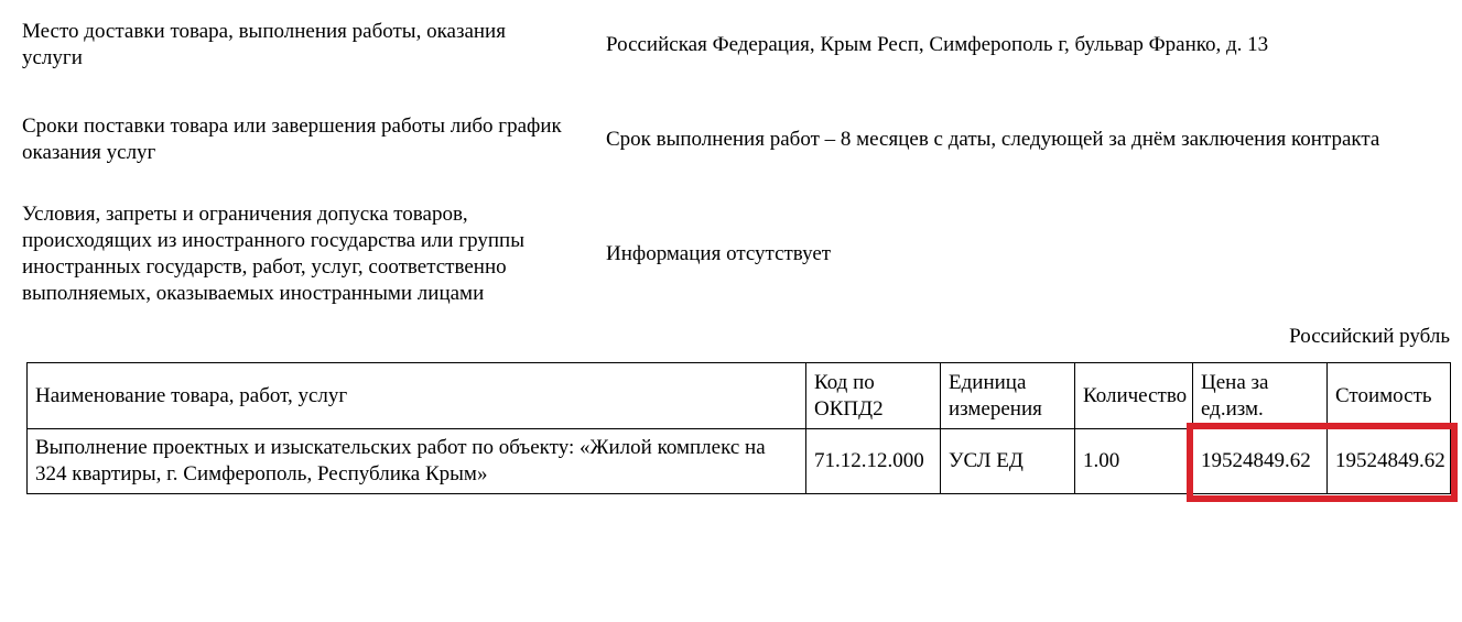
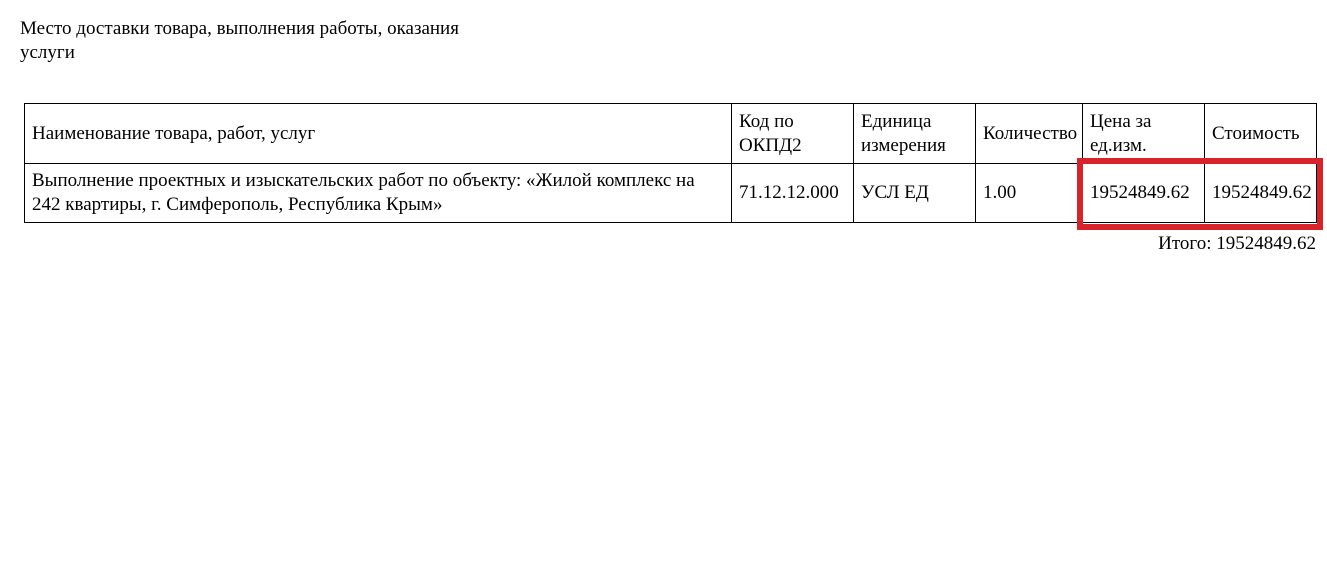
  Место доставки товара, выполнения работы, оказания услуги
- Российская Федерация, Крым Респ, Симферополь г, бульвар Франко, д. 13
- Сроки поставки товара или завершения работы либо график оказания услуг
- Срок выполнения работ – 8 месяцев с даты, следующей за днём заключения контракта
- Условия, запреты и ограничения допуска товаров, происходящих из иностранного государства или группы иностранных государств, работ, услуг, соответственно выполняемых, оказываемых иностранными лицами
- Информация отсутствует
- Российский рубль
  Наименование товара, работ, услуг	Код по ОКПД2	Единица измерения	Количество	Цена за ед.изм.	Стоимость
- Выполнение проектных и изыскательских работ по объекту: «Жилой комплекс на 324 квартиры, г. Симферополь, Республика Крым»	71.12.12.000	УСЛ ЕД	1.00	19524849.62	19524849.62
+ Выполнение проектных и изыскательских работ по объекту: «Жилой комплекс на 242 квартиры, г. Симферополь, Республика Крым»	71.12.12.000	УСЛ ЕД	1.00	19524849.62	19524849.62
+ Итого: 19524849.62
